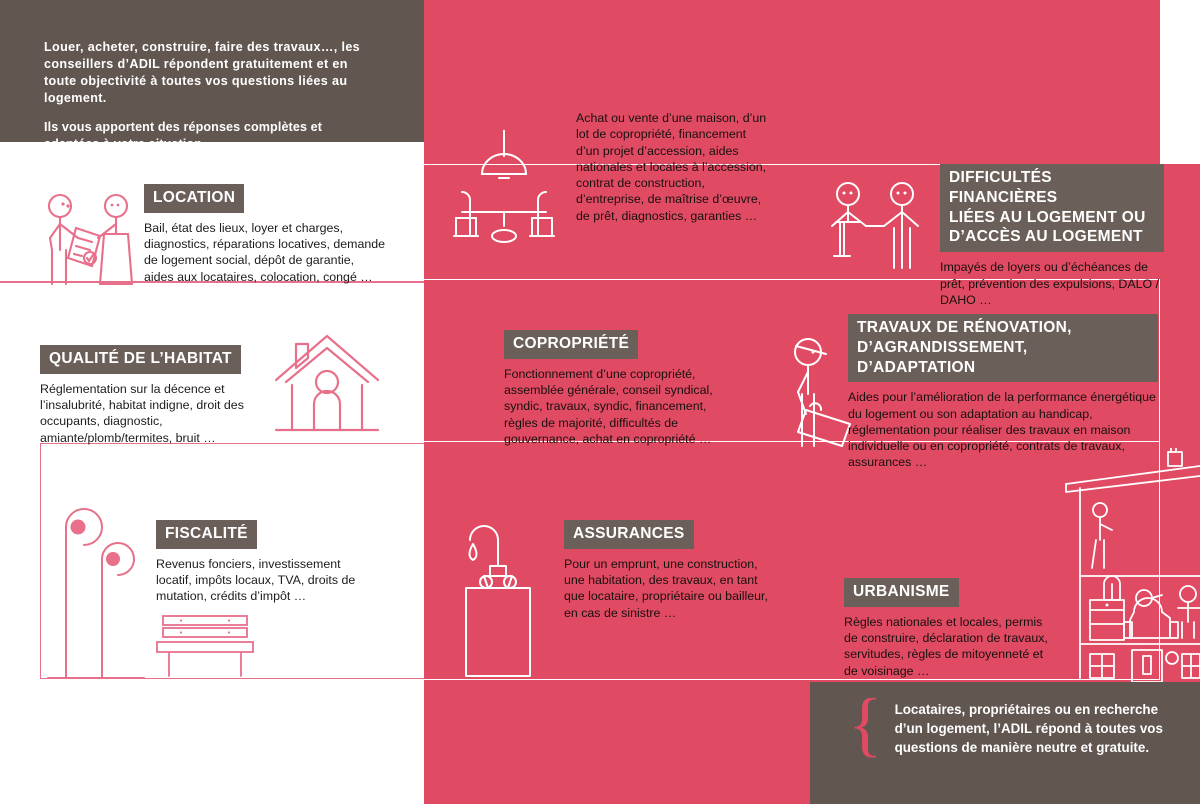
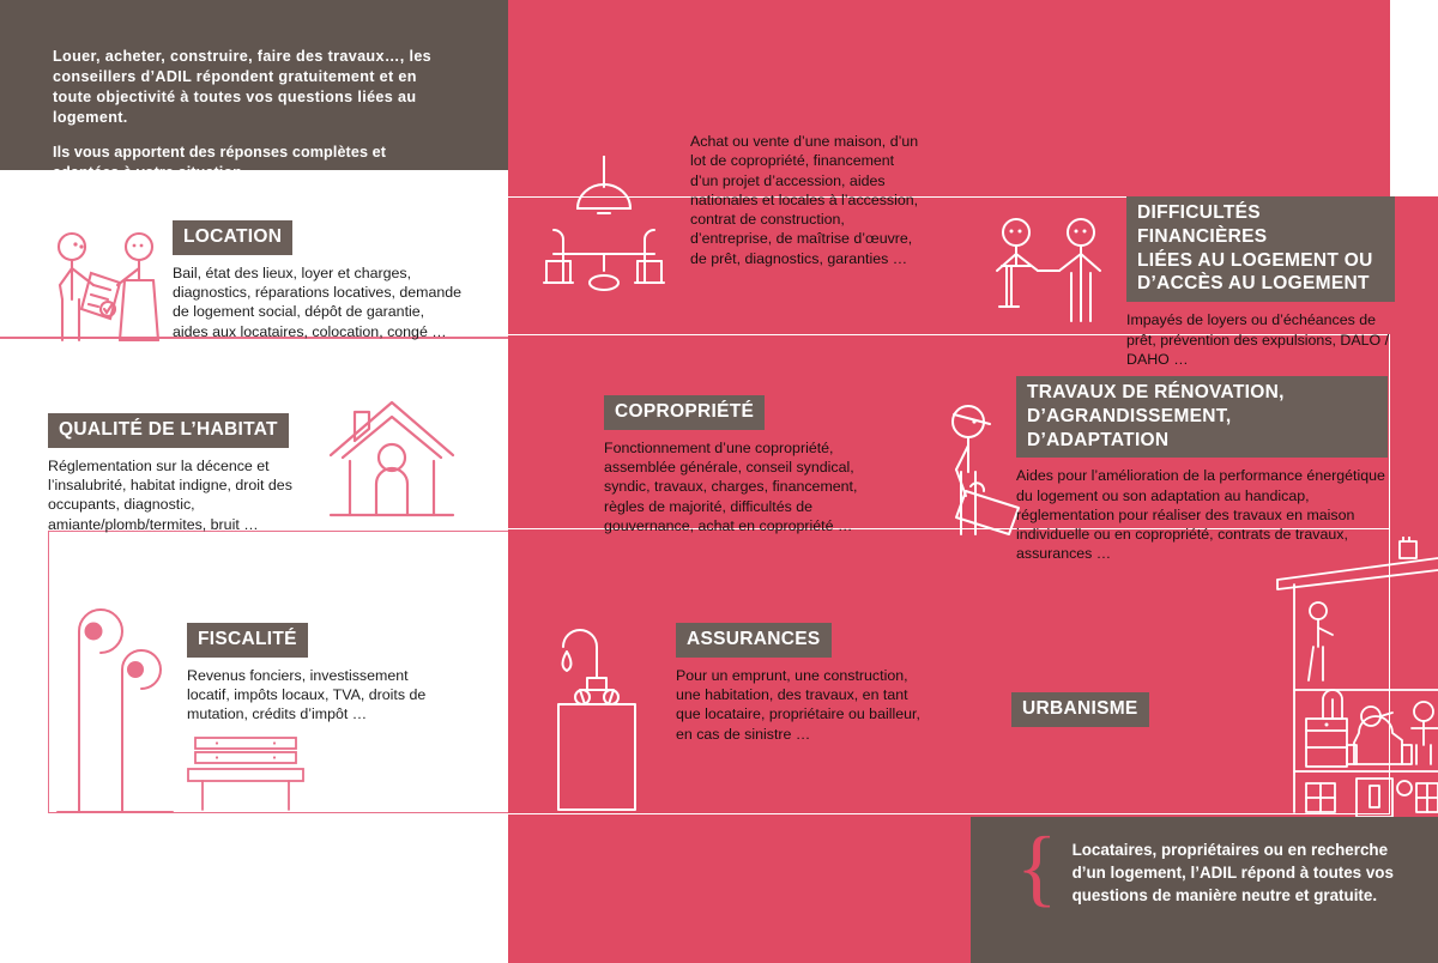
  Louer, acheter, construire, faire des travaux…, les conseillers d’ADIL répondent gratuitement et en toute objectivité à toutes vos questions liées au logement.
  Ils vous apportent des réponses complètes et adaptées à votre situation.
  LOCATION
  Bail, état des lieux, loyer et charges, diagnostics, réparations locatives, demande de logement social, dépôt de garantie, aides aux locataires, colocation, congé …
  Achat ou vente d’une maison, d’un lot de copropriété, financement d’un projet d’accession, aides nationales et locales à l’accession, contrat de construction, d’entreprise, de maîtrise d’œuvre, de prêt, diagnostics, garanties …
  DIFFICULTÉS FINANCIÈRES
  LIÉES AU LOGEMENT OU
  D’ACCÈS AU LOGEMENT
  Impayés de loyers ou d’échéances de prêt, prévention des expulsions, DALO / DAHO …
  QUALITÉ DE L’HABITAT
  Réglementation sur la décence et l’insalubrité, habitat indigne, droit des occupants, diagnostic, amiante/plomb/termites, bruit …
  COPROPRIÉTÉ
- Fonctionnement d’une copropriété, assemblée générale, conseil syndical, syndic, travaux, syndic, financement, règles de majorité, difficultés de gouvernance, achat en copropriété …
+ Fonctionnement d’une copropriété, assemblée générale, conseil syndical, syndic, travaux, charges, financement, règles de majorité, difficultés de gouvernance, achat en copropriété …
  TRAVAUX DE RÉNOVATION,
  D’AGRANDISSEMENT, D’ADAPTATION
  Aides pour l’amélioration de la performance énergétique du logement ou son adaptation au handicap, réglementation pour réaliser des travaux en maison individuelle ou en copropriété, contrats de travaux, assurances …
  FISCALITÉ
  Revenus fonciers, investissement locatif, impôts locaux, TVA, droits de mutation, crédits d’impôt …
  ASSURANCES
  Pour un emprunt, une construction, une habitation, des travaux, en tant que locataire, propriétaire ou bailleur, en cas de sinistre …
  URBANISME
- Règles nationales et locales, permis de construire, déclaration de travaux, servitudes, règles de mitoyenneté et de voisinage …
  {
  Locataires, propriétaires ou en recherche d’un logement, l’ADIL répond à toutes vos questions de manière neutre et gratuite.
